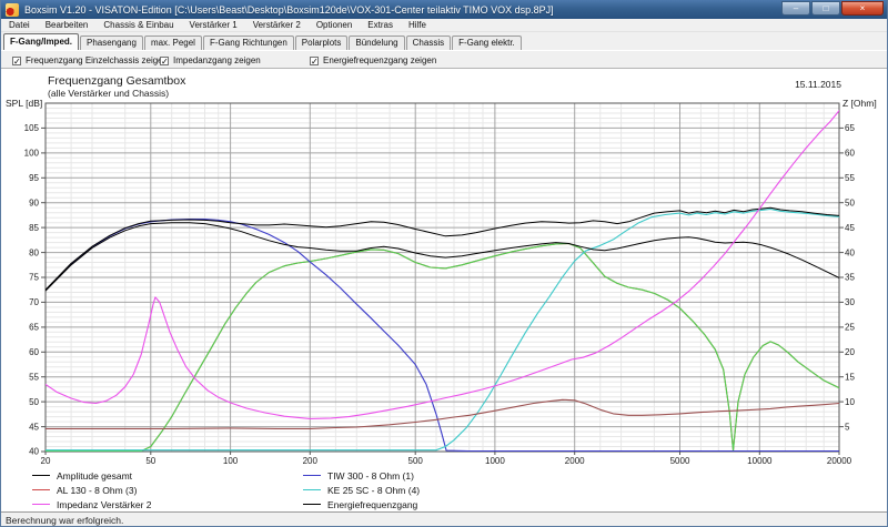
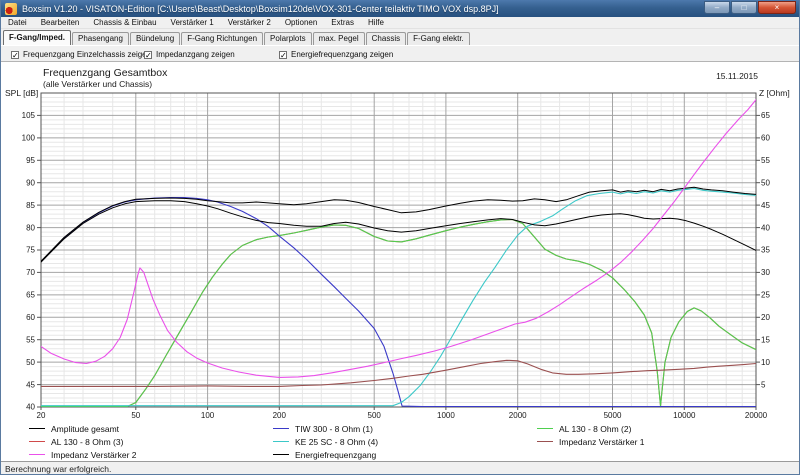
  Boxsim V1.20 - VISATON-Edition [C:\Users\Beast\Desktop\Boxsim120de\VOX-301-Center teilaktiv TIMO VOX dsp.8PJ]
  –
  □
  ×
  Datei
  Bearbeiten
  Chassis & Einbau
  Verstärker 1
  Verstärker 2
  Optionen
  Extras
  Hilfe
  F-Gang/Imped.
  Phasengang
- max. Pegel
+ Bündelung
  F-Gang Richtungen
  Polarplots
- Bündelung
+ max. Pegel
  Chassis
  F-Gang elektr.
  ✓
  Frequenzgang Einzelchassis zeig
  ✓
  Impedanzgang zeigen
  ✓
  Energiefrequenzgang zeigen
  40
  45
  50
  55
  60
  65
  70
  75
  80
  85
  90
  95
  100
  105
  5
  10
  15
  20
  25
  30
  35
  40
  45
  50
  55
  60
  65
  20
  50
  100
  200
  500
  1000
  2000
  5000
  10000
  20000
  Frequenzgang Gesamtbox
  (alle Verstärker und Chassis)
  15.11.2015
  SPL [dB]
  Z [Ohm]
  Amplitude gesamt
  AL 130 - 8 Ohm (3)
  Impedanz Verstärker 2
  TIW 300 - 8 Ohm (1)
  KE 25 SC - 8 Ohm (4)
  Energiefrequenzgang
+ AL 130 - 8 Ohm (2)
+ Impedanz Verstärker 1
  Berechnung war erfolgreich.
